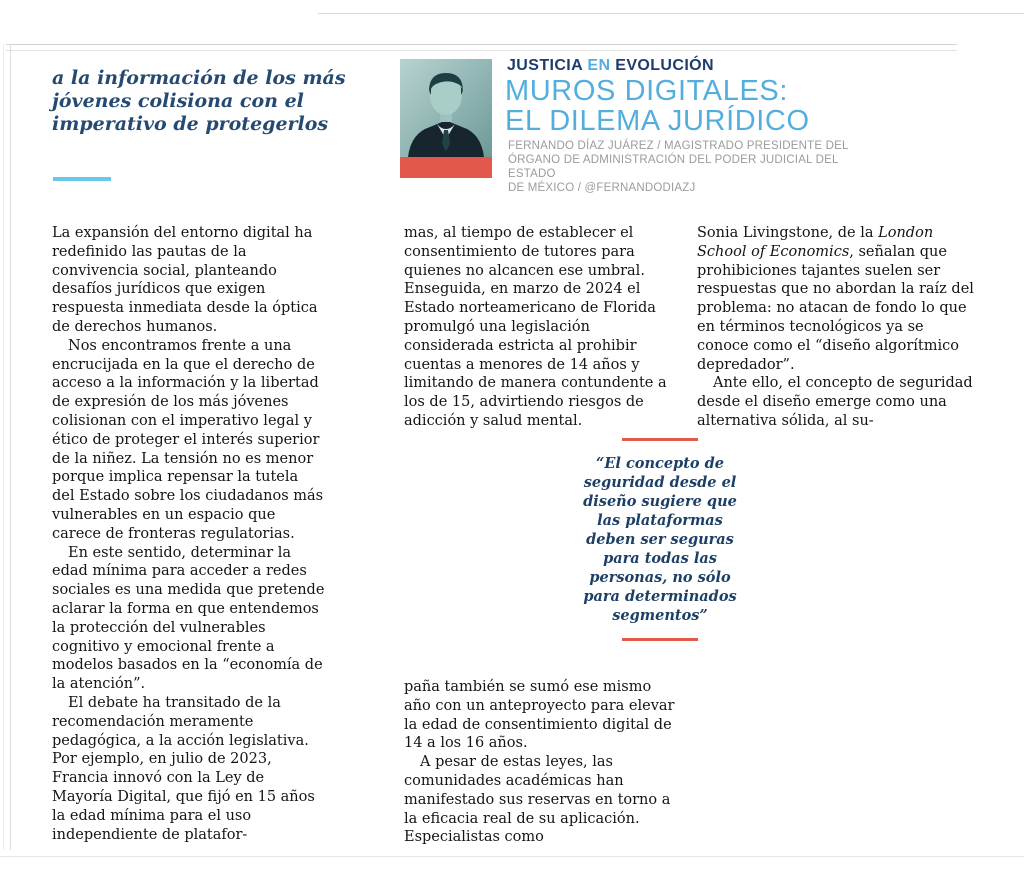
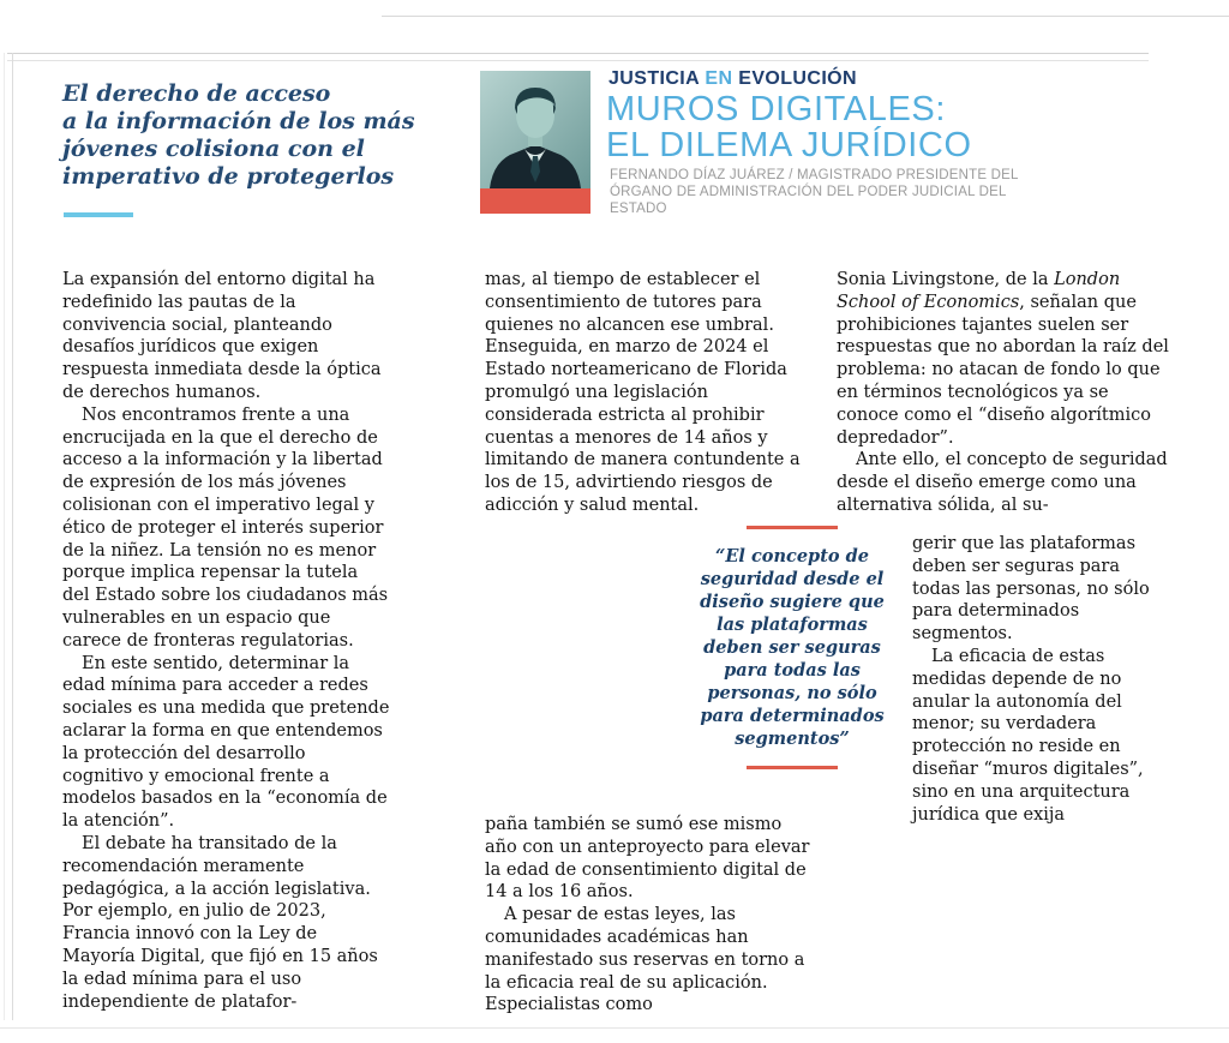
+ El derecho de acceso
  a la información de los más
  jóvenes colisiona con el
  imperativo de protegerlos
  JUSTICIA EN EVOLUCIÓN
  MUROS DIGITALES:
  EL DILEMA JURÍDICO
  FERNANDO DÍAZ JUÁREZ / MAGISTRADO PRESIDENTE DEL
  ÓRGANO DE ADMINISTRACIÓN DEL PODER JUDICIAL DEL ESTADO
- DE MÉXICO / @FERNANDODIAZJ
  La expansión del entorno digital ha redefinido las pautas de la convivencia social, planteando desafíos jurídicos que exigen respuesta inmediata desde la óptica de derechos humanos.
  Nos encontramos frente a una encrucijada en la que el derecho de acceso a la información y la libertad de expresión de los más jóvenes colisionan con el imperativo legal y ético de proteger el interés superior de la niñez. La tensión no es menor porque implica repensar la tutela del Estado sobre los ciudadanos más vulnerables en un espacio que carece de fronteras regulatorias.
- En este sentido, determinar la edad mínima para acceder a redes sociales es una medida que pretende aclarar la forma en que entendemos la protección del vulnerables cognitivo y emocional frente a modelos basados en la “economía de la atención”.
+ En este sentido, determinar la edad mínima para acceder a redes sociales es una medida que pretende aclarar la forma en que entendemos la protección del desarrollo cognitivo y emocional frente a modelos basados en la “economía de la atención”.
  El debate ha transitado de la recomendación meramente pedagógica, a la acción legislativa. Por ejemplo, en julio de 2023, Francia innovó con la Ley de Mayoría Digital, que fijó en 15 años la edad mínima para el uso independiente de platafor-
  mas, al tiempo de establecer el consentimiento de tutores para quienes no alcancen ese umbral. Enseguida, en marzo de 2024 el Estado norteamericano de Florida promulgó una legislación considerada estricta al prohibir cuentas a menores de 14 años y limitando de manera contundente a los de 15, advirtiendo riesgos de adicción y salud mental.
  paña también se sumó ese mismo año con un anteproyecto para elevar la edad de consentimiento digital de 14 a los 16 años.
  A pesar de estas leyes, las comunidades académicas han manifestado sus reservas en torno a la eficacia real de su aplicación. Especialistas como
  Sonia Livingstone, de la London School of Economics, señalan que prohibiciones tajantes suelen ser respuestas que no abordan la raíz del problema: no atacan de fondo lo que en términos tecnológicos ya se conoce como el “diseño algorítmico depredador”.
  Ante ello, el concepto de seguridad desde el diseño emerge como una alternativa sólida, al su-
+ gerir que las plataformas deben ser seguras para todas las personas, no sólo para determinados segmentos.
+ La eficacia de estas medidas depende de no anular la autonomía del menor; su verdadera protección no reside en diseñar “muros digitales”, sino en una arquitectura jurídica que exija
  “El concepto de seguridad desde el diseño sugiere que las plataformas deben ser seguras para todas las personas, no sólo para determinados segmentos”
